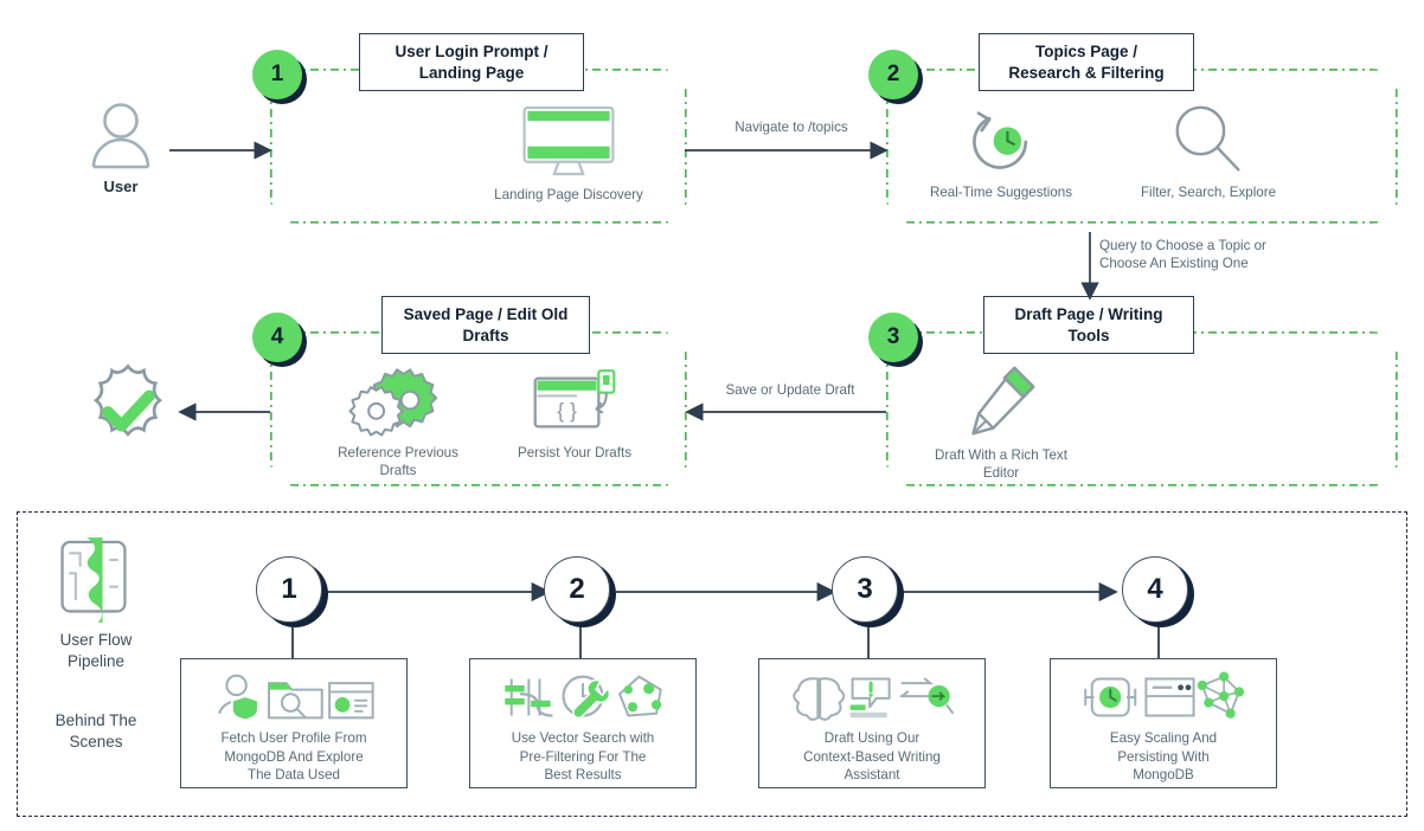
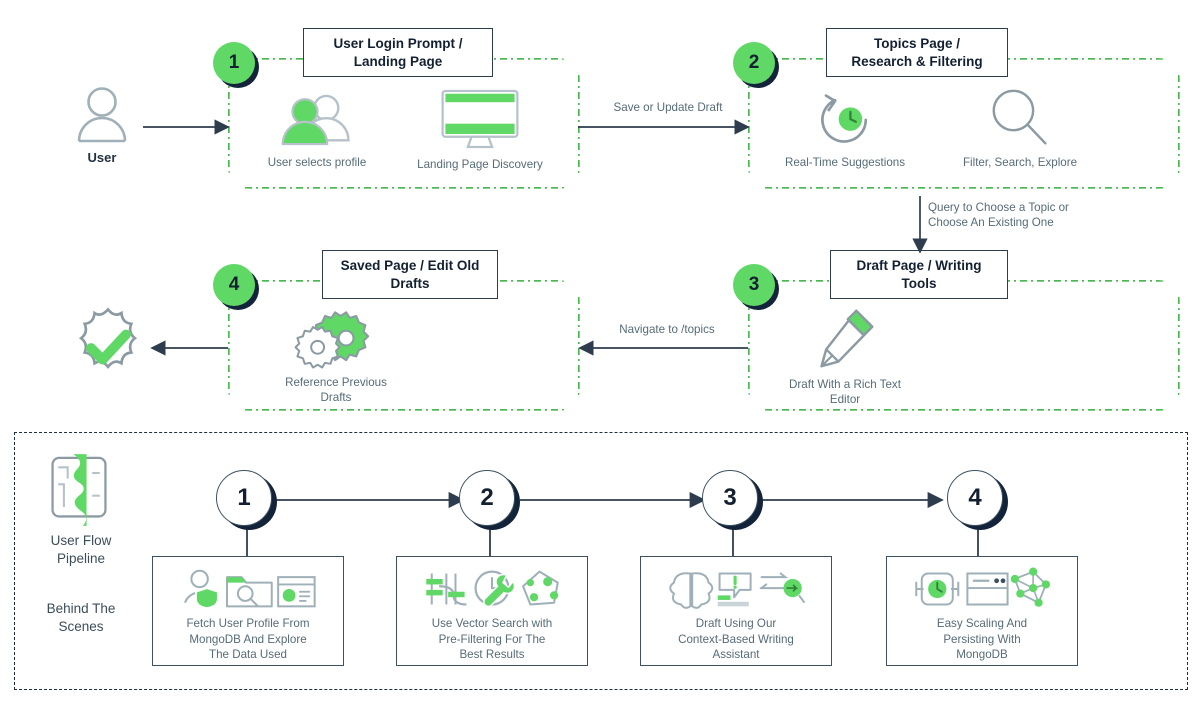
  User
  User Login Prompt /
  Landing Page
  1
+ User selects profile
  Landing Page Discovery
  Topics Page /
  Research & Filtering
  2
  Real-Time Suggestions
  Filter, Search, Explore
  Draft Page / Writing
  Tools
  3
  Draft With a Rich Text
  Editor
  Saved Page / Edit Old
  Drafts
  4
  Reference Previous
  Drafts
- { }
- Persist Your Drafts
- Navigate to /topics
+ Save or Update Draft
  Query to Choose a Topic or
  Choose An Existing One
- Save or Update Draft
+ Navigate to /topics
  User Flow
  Pipeline
  Behind The
  Scenes
  1
  2
  3
  4
  Fetch User Profile From
  MongoDB And Explore
  The Data Used
  Use Vector Search with
  Pre-Filtering For The
  Best Results
  Draft Using Our
  Context-Based Writing
  Assistant
  Easy Scaling And
  Persisting With
  MongoDB
